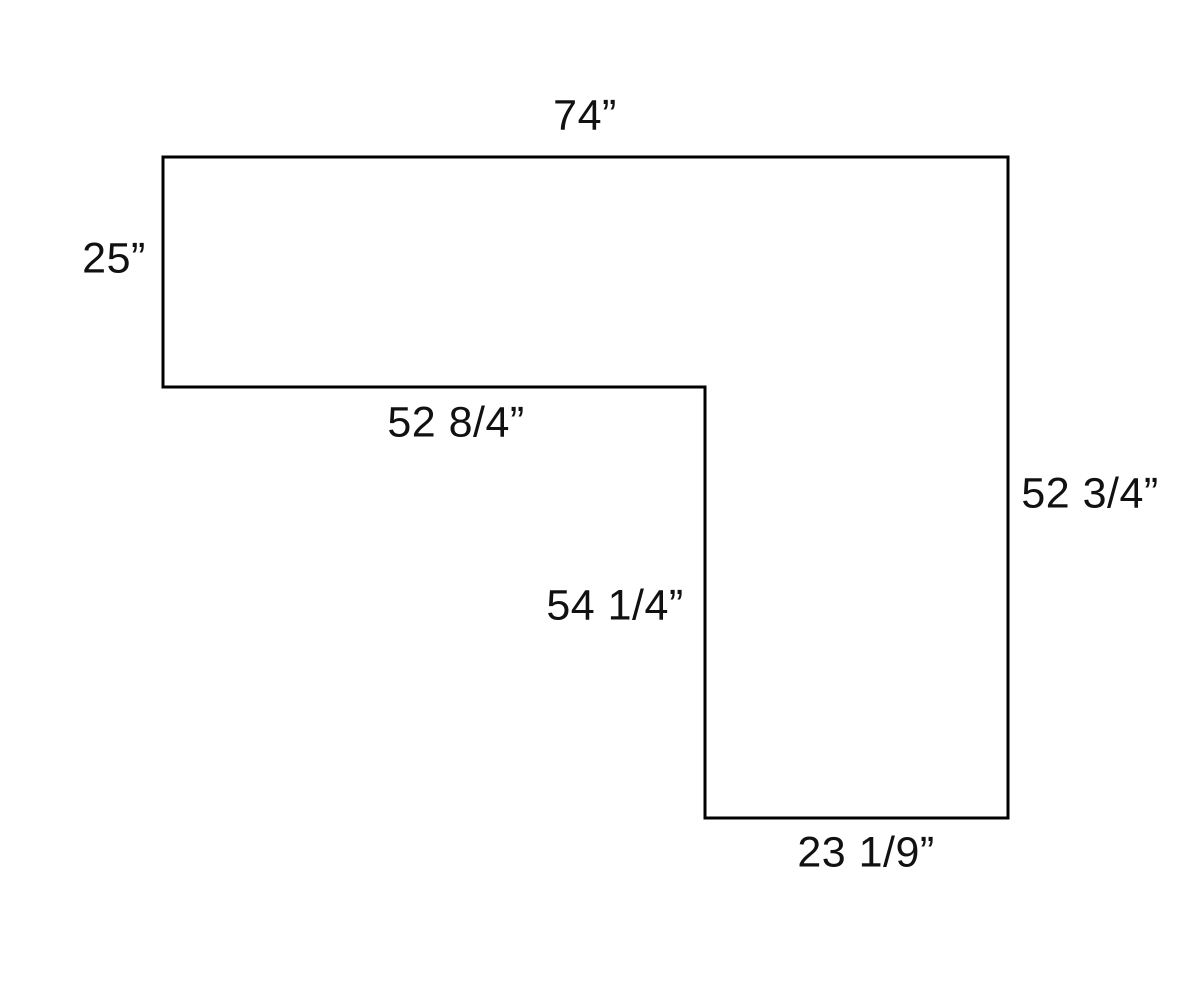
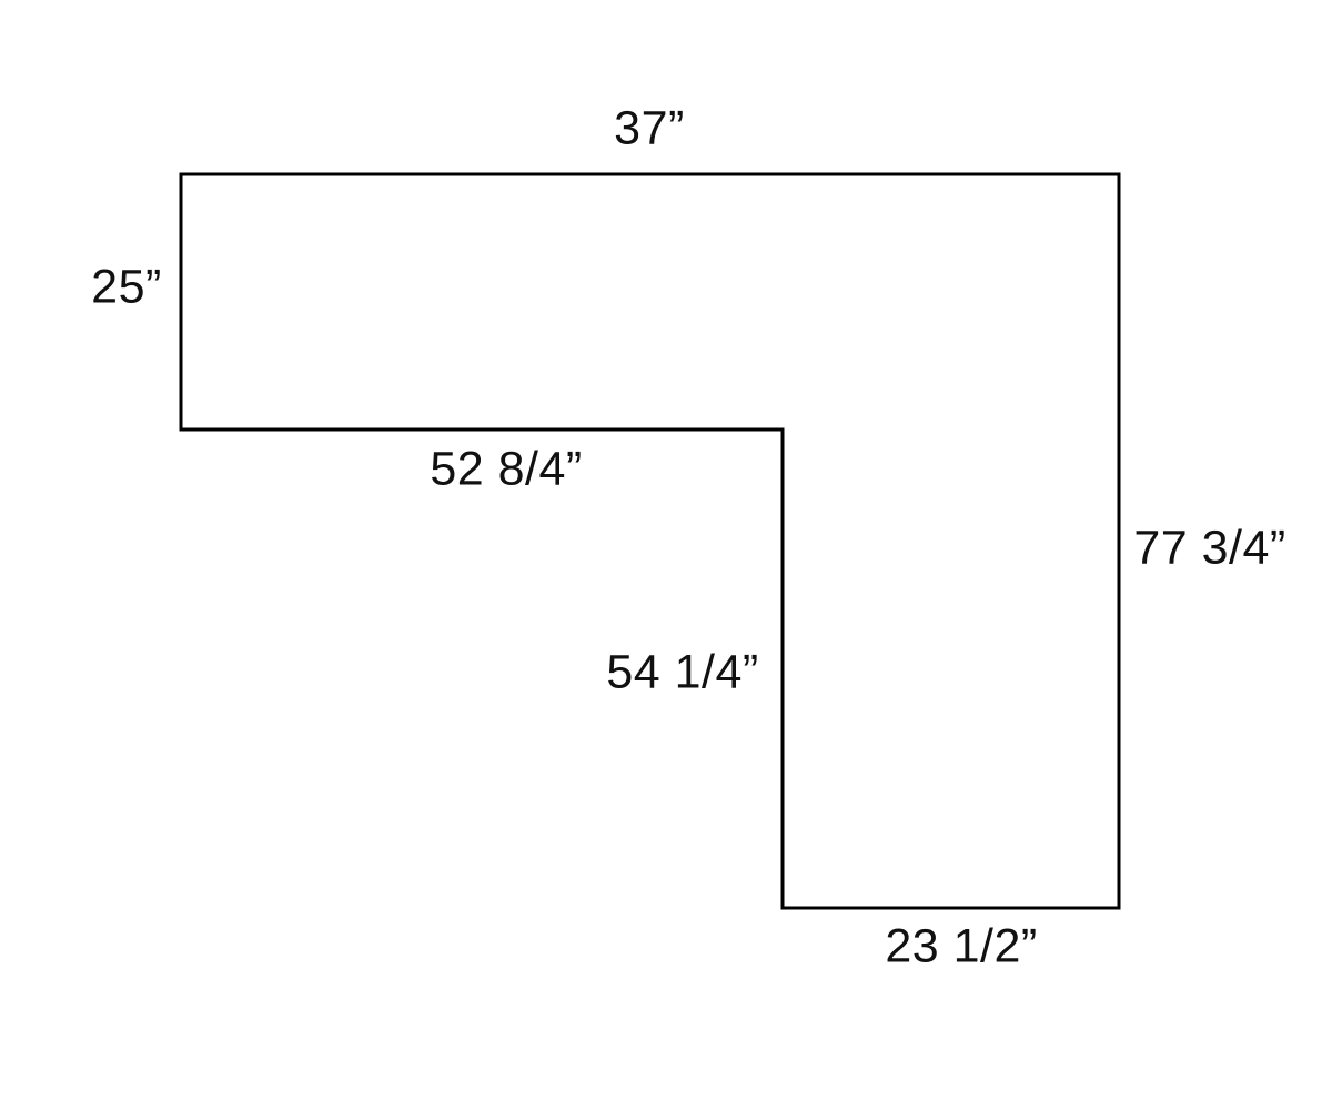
- 74”
+ 37”
  25”
  52 8/4”
  54 1/4”
- 52 3/4”
+ 77 3/4”
- 23 1/9”
+ 23 1/2”
